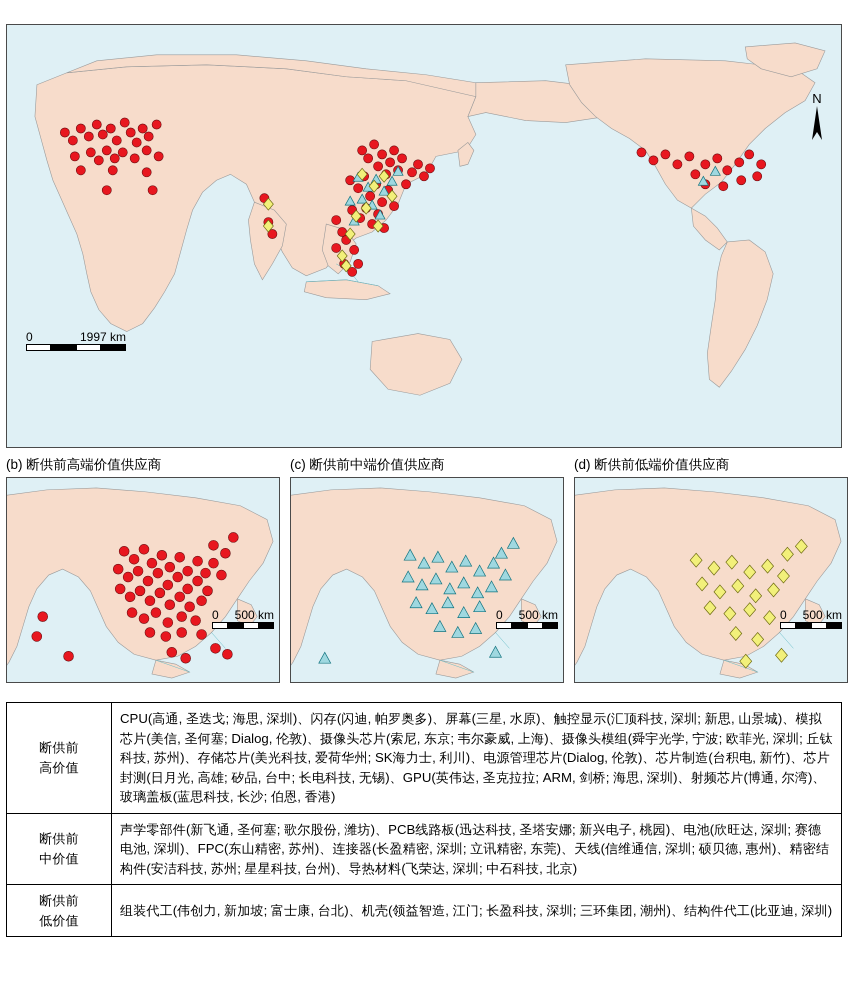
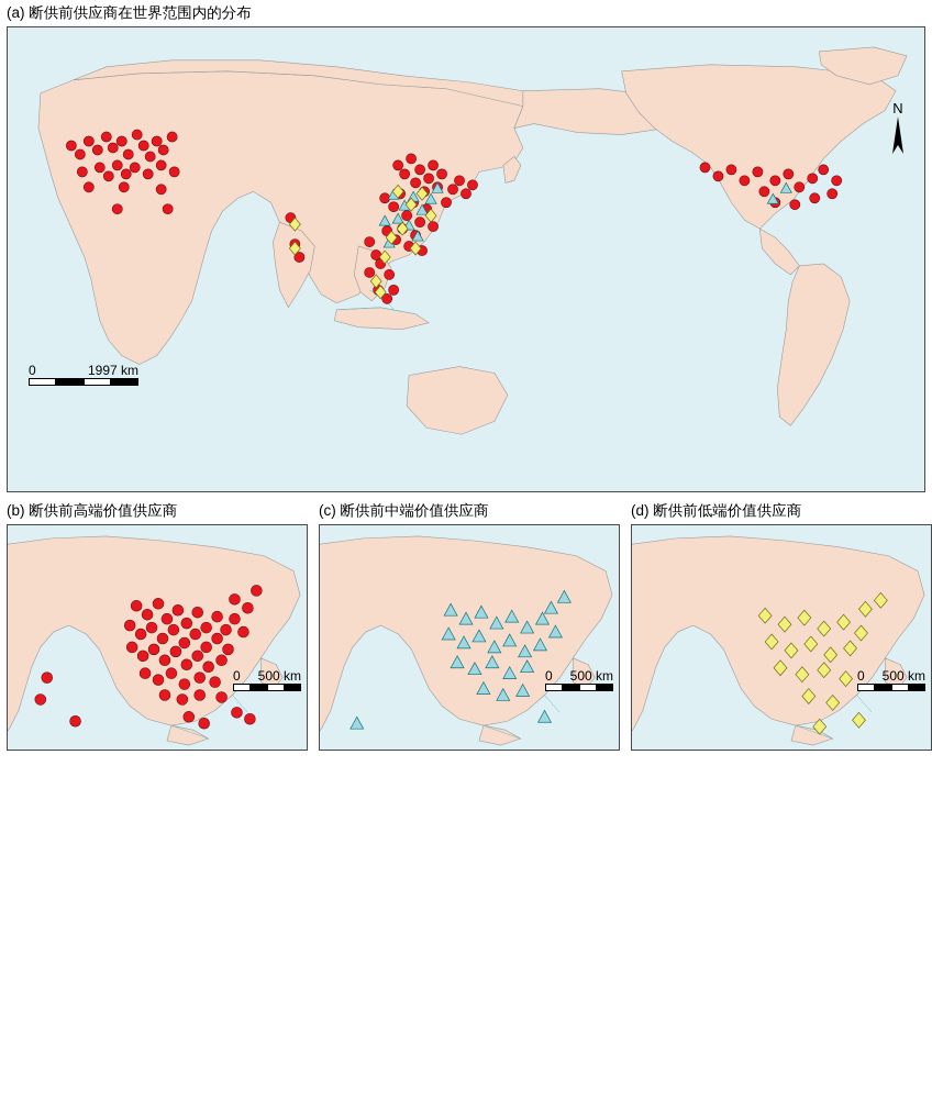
+ (a) 断供前供应商在世界范围内的分布
  N
  0
  1997 km
  (b) 断供前高端价值供应商
  0
  500 km
  (c) 断供前中端价值供应商
  0
  500 km
  (d) 断供前低端价值供应商
  0
  500 km
- 断供前 高价值	CPU(高通, 圣迭戈; 海思, 深圳)、闪存(闪迪, 帕罗奥多)、屏幕(三星, 水原)、触控显示(汇顶科技, 深圳; 新思, 山景城)、模拟芯片(美信, 圣何塞; Dialog, 伦敦)、摄像头芯片(索尼, 东京; 韦尔豪威, 上海)、摄像头模组(舜宇光学, 宁波; 欧菲光, 深圳; 丘钛科技, 苏州)、存储芯片(美光科技, 爱荷华州; SK海力士, 利川)、电源管理芯片(Dialog, 伦敦)、芯片制造(台积电, 新竹)、芯片封测(日月光, 高雄; 矽品, 台中; 长电科技, 无锡)、GPU(英伟达, 圣克拉拉; ARM, 剑桥; 海思, 深圳)、射频芯片(博通, 尔湾)、玻璃盖板(蓝思科技, 长沙; 伯恩, 香港)
- 断供前 中价值	声学零部件(新飞通, 圣何塞; 歌尔股份, 潍坊)、PCB线路板(迅达科技, 圣塔安娜; 新兴电子, 桃园)、电池(欣旺达, 深圳; 赛德电池, 深圳)、FPC(东山精密, 苏州)、连接器(长盈精密, 深圳; 立讯精密, 东莞)、天线(信维通信, 深圳; 硕贝德, 惠州)、精密结构件(安洁科技, 苏州; 星星科技, 台州)、导热材料(飞荣达, 深圳; 中石科技, 北京)
- 断供前 低价值	组装代工(伟创力, 新加坡; 富士康, 台北)、机壳(领益智造, 江门; 长盈科技, 深圳; 三环集团, 潮州)、结构件代工(比亚迪, 深圳)
